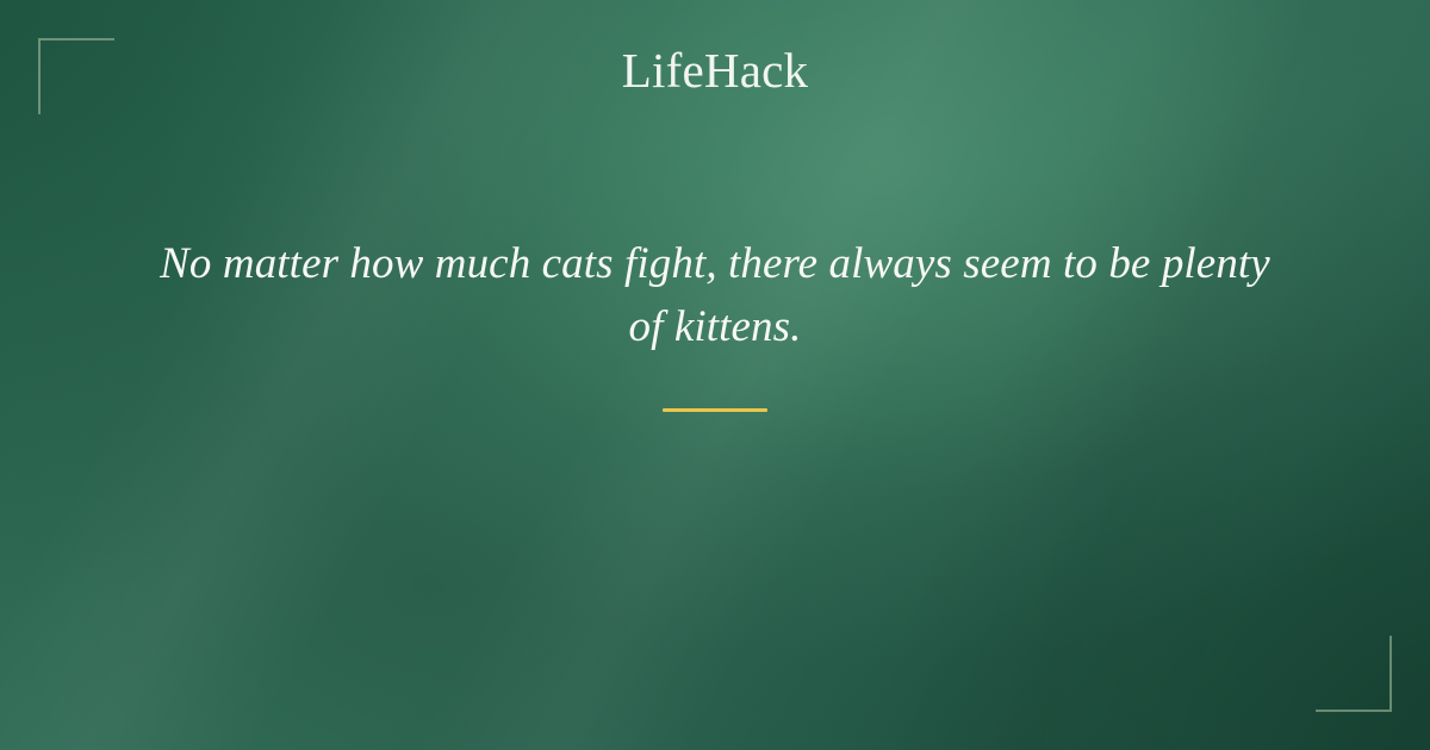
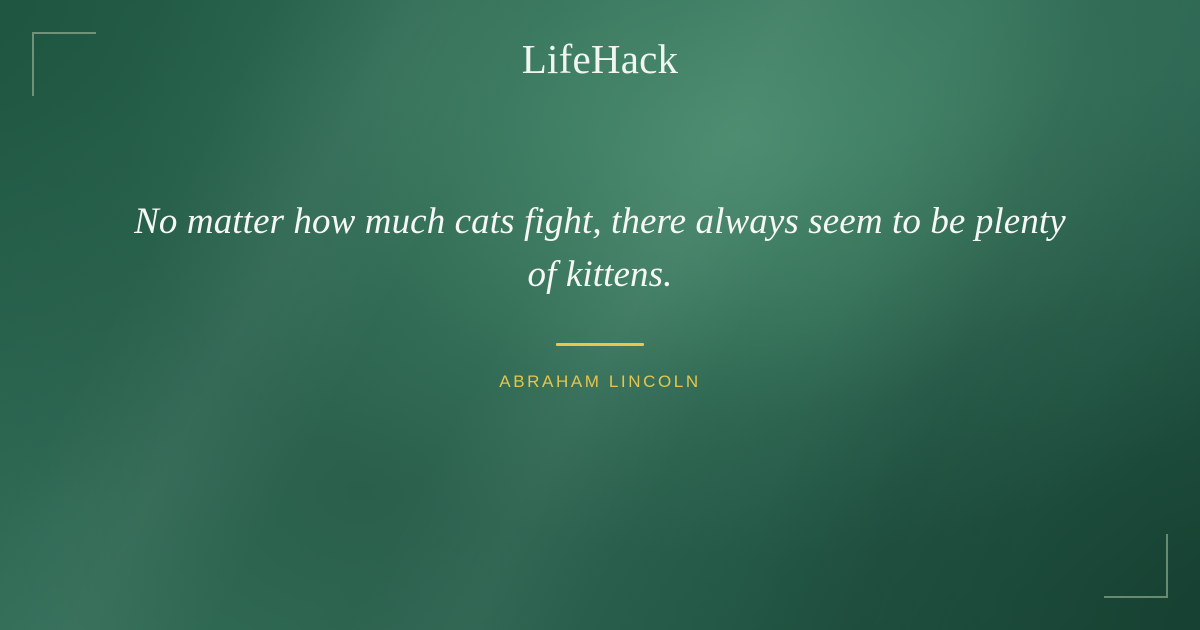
  LifeHack
  No matter how much cats fight, there always seem to be plenty of kittens.
+ ABRAHAM LINCOLN
